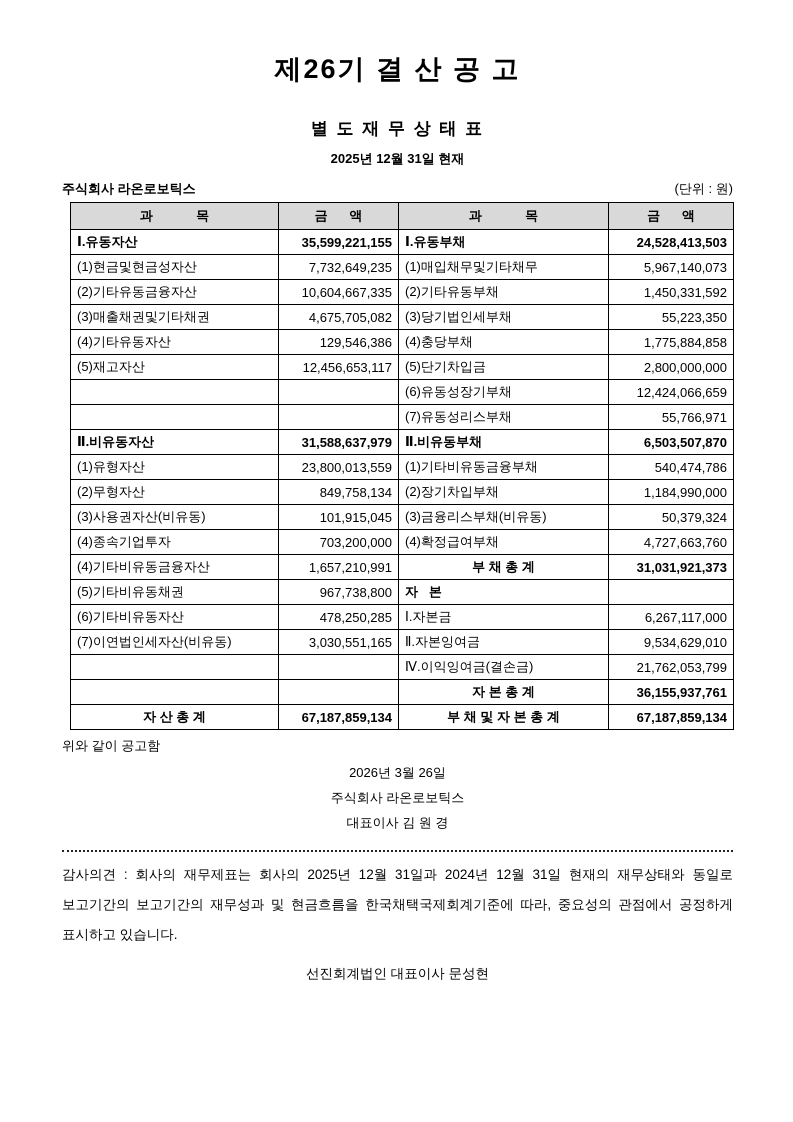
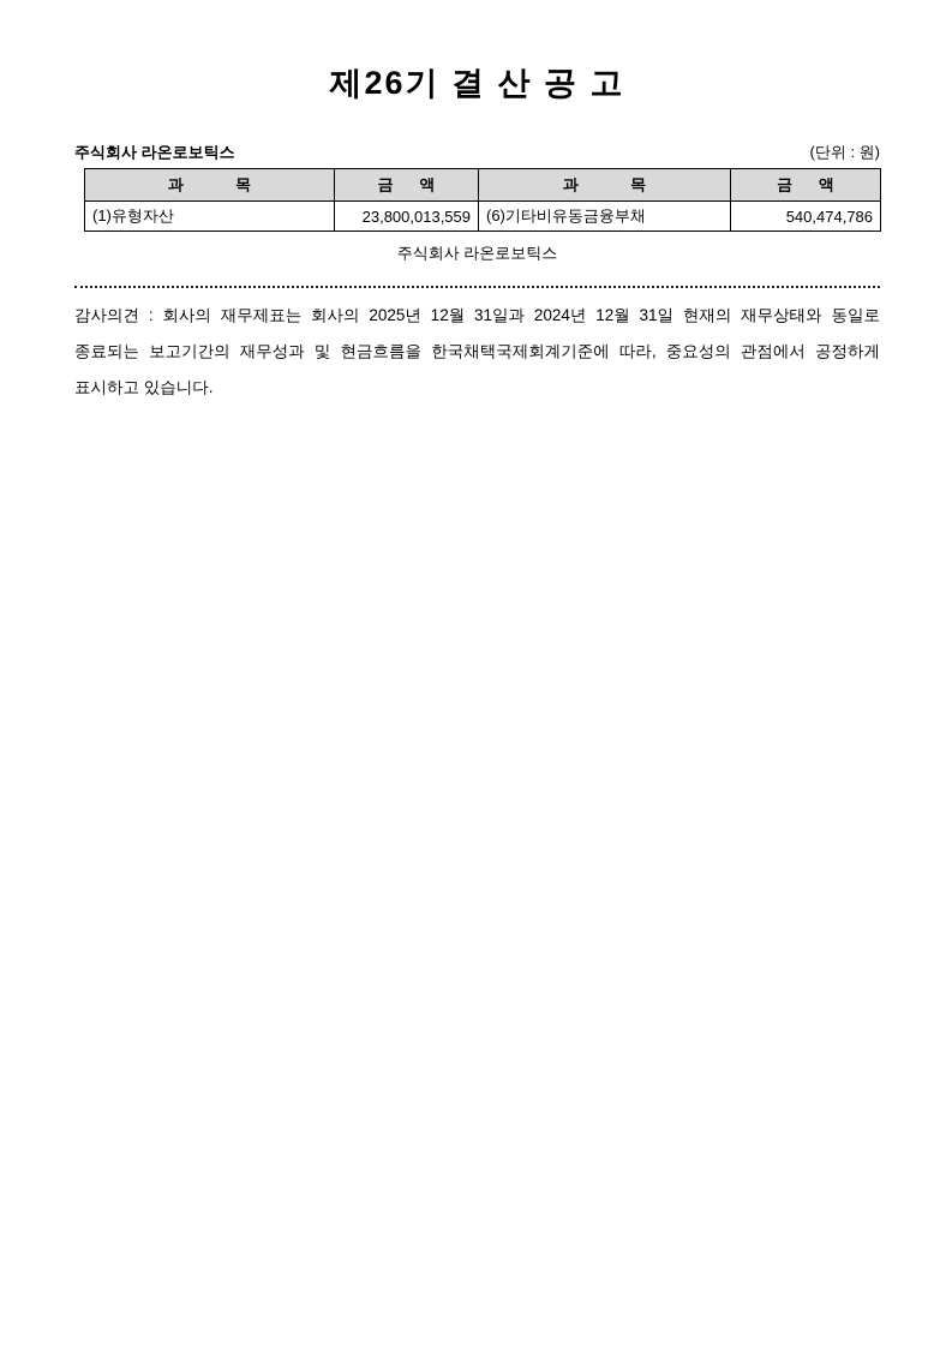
  제26기 결 산 공 고
- 별 도 재 무 상 태 표
- 2025년 12월 31일 현재
  주식회사 라온로보틱스
  (단위 : 원)
  과 목	금 액	과 목	금 액
- Ⅰ.유동자산	35,599,221,155	Ⅰ.유동부채	24,528,413,503
- (1)현금및현금성자산	7,732,649,235	(1)매입채무및기타채무	5,967,140,073
- (2)기타유동금융자산	10,604,667,335	(2)기타유동부채	1,450,331,592
- (3)매출채권및기타채권	4,675,705,082	(3)당기법인세부채	55,223,350
- (4)기타유동자산	129,546,386	(4)충당부채	1,775,884,858
- (5)재고자산	12,456,653,117	(5)단기차입금	2,800,000,000
- 		(6)유동성장기부채	12,424,066,659
- 		(7)유동성리스부채	55,766,971
- Ⅱ.비유동자산	31,588,637,979	Ⅱ.비유동부채	6,503,507,870
- (1)유형자산	23,800,013,559	(1)기타비유동금융부채	540,474,786
+ (1)유형자산	23,800,013,559	(6)기타비유동금융부채	540,474,786
- (2)무형자산	849,758,134	(2)장기차입부채	1,184,990,000
- (3)사용권자산(비유동)	101,915,045	(3)금융리스부채(비유동)	50,379,324
- (4)종속기업투자	703,200,000	(4)확정급여부채	4,727,663,760
- (4)기타비유동금융자산	1,657,210,991	부 채 총 계	31,031,921,373
- (5)기타비유동채권	967,738,800	자 본
- (6)기타비유동자산	478,250,285	Ⅰ.자본금	6,267,117,000
- (7)이연법인세자산(비유동)	3,030,551,165	Ⅱ.자본잉여금	9,534,629,010
- 		Ⅳ.이익잉여금(결손금)	21,762,053,799
- 		자 본 총 계	36,155,937,761
- 자 산 총 계	67,187,859,134	부 채 및 자 본 총 계	67,187,859,134
- 위와 같이 공고함
- 2026년 3월 26일
  주식회사 라온로보틱스
- 대표이사 김 원 경
- 감사의견 : 회사의 재무제표는 회사의 2025년 12월 31일과 2024년 12월 31일 현재의 재무상태와 동일로 보고기간의 보고기간의 재무성과 및 현금흐름을 한국채택국제회계기준에 따라, 중요성의 관점에서 공정하게 표시하고 있습니다.
+ 감사의견 : 회사의 재무제표는 회사의 2025년 12월 31일과 2024년 12월 31일 현재의 재무상태와 동일로 종료되는 보고기간의 재무성과 및 현금흐름을 한국채택국제회계기준에 따라, 중요성의 관점에서 공정하게 표시하고 있습니다.
- 선진회계법인 대표이사 문성현
